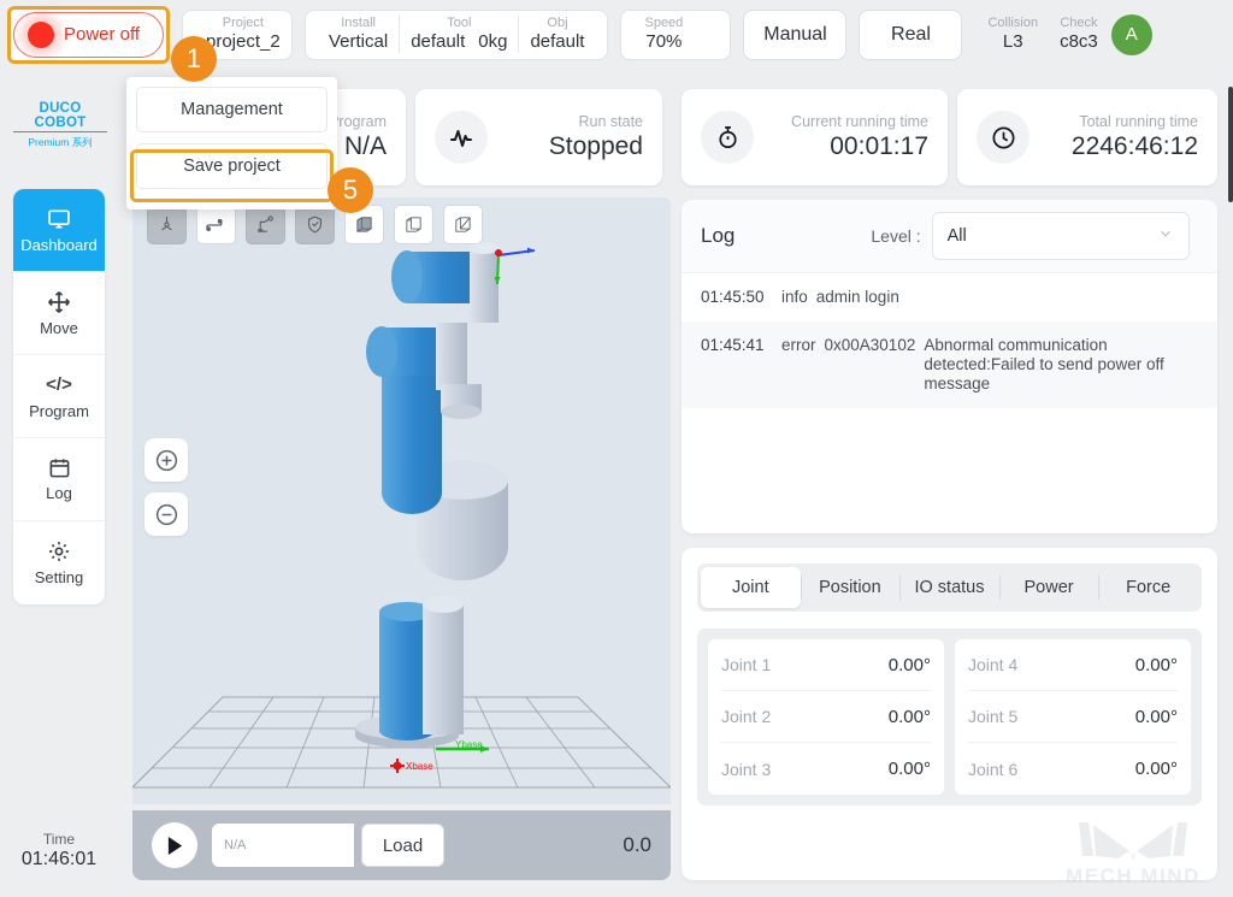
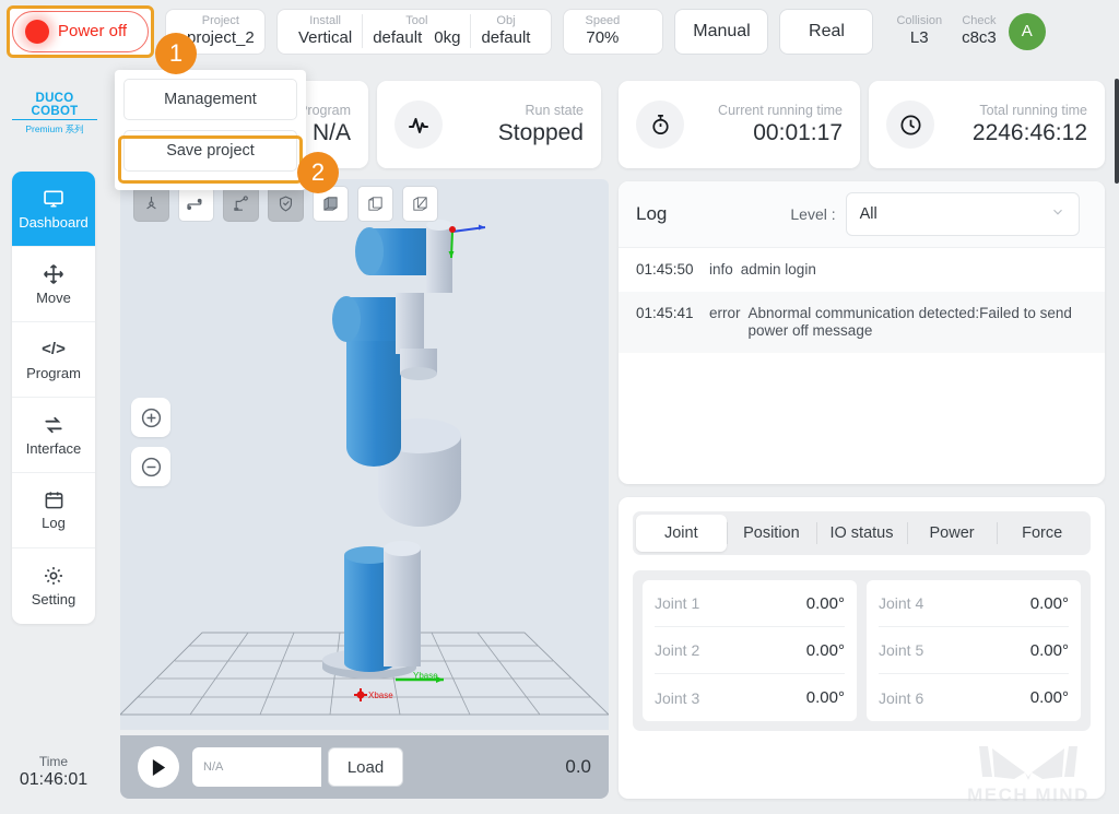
  Power off
  Project
  project_2
  Install
  Vertical
  Tool
  default
  0kg
  Obj
  default
  Speed
  70%
  Manual
  Real
  Collision
  L3
  Check
  c8c3
  A
  DUCO COBOT
  Premium 系列
  Dashboard
  Move
  </>
  Program
+ Interface
  Log
  Setting
  Time
  01:46:01
  rogram
  N/A
  Run state
  Stopped
  Current running time
  00:01:17
  Total running time
  2246:46:12
  Ybase
  Xbase
  N/A
  Load
  0.0
  Log
  Level :
  All
  01:45:50
  info
  admin login
  01:45:41
  error
- 0x00A30102
  Abnormal communication detected:Failed to send power off message
  Joint
  Position
  IO status
  Power
  Force
  Joint 1
  0.00°
  Joint 2
  0.00°
  Joint 3
  0.00°
  Joint 4
  0.00°
  Joint 5
  0.00°
  Joint 6
  0.00°
  Management
  Save project
  1
- 5
+ 2
  MECH MIND
